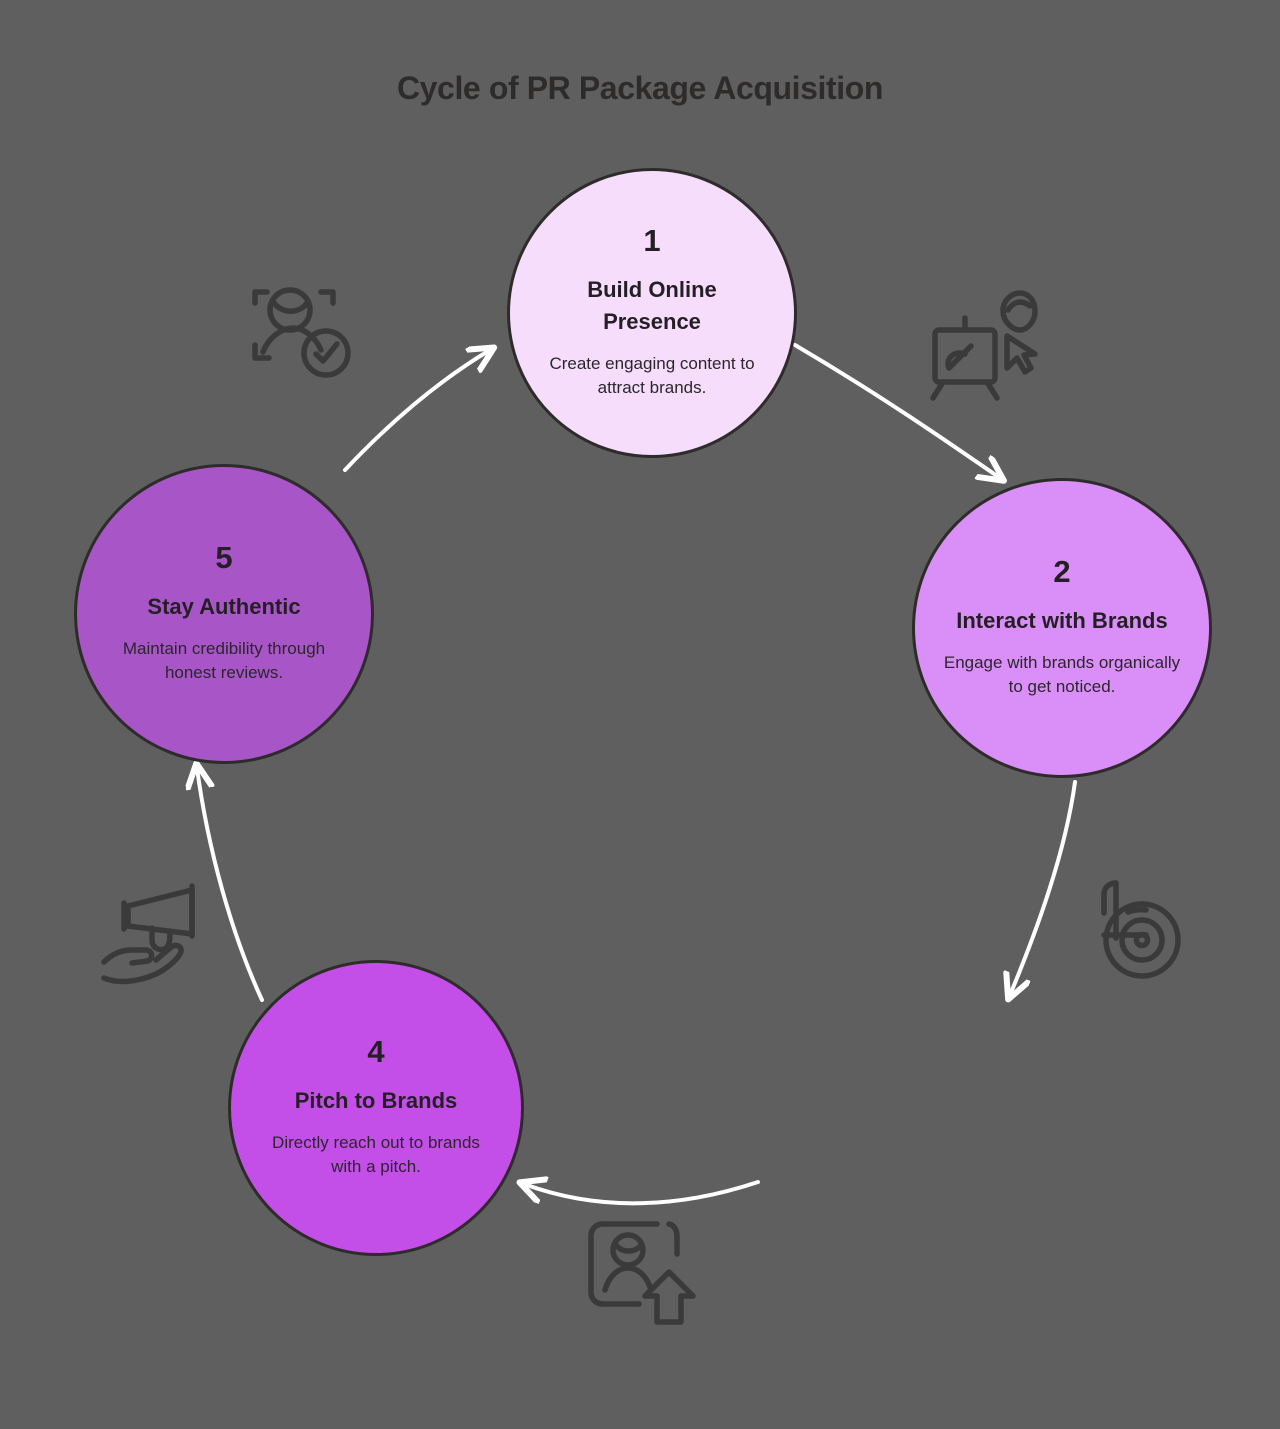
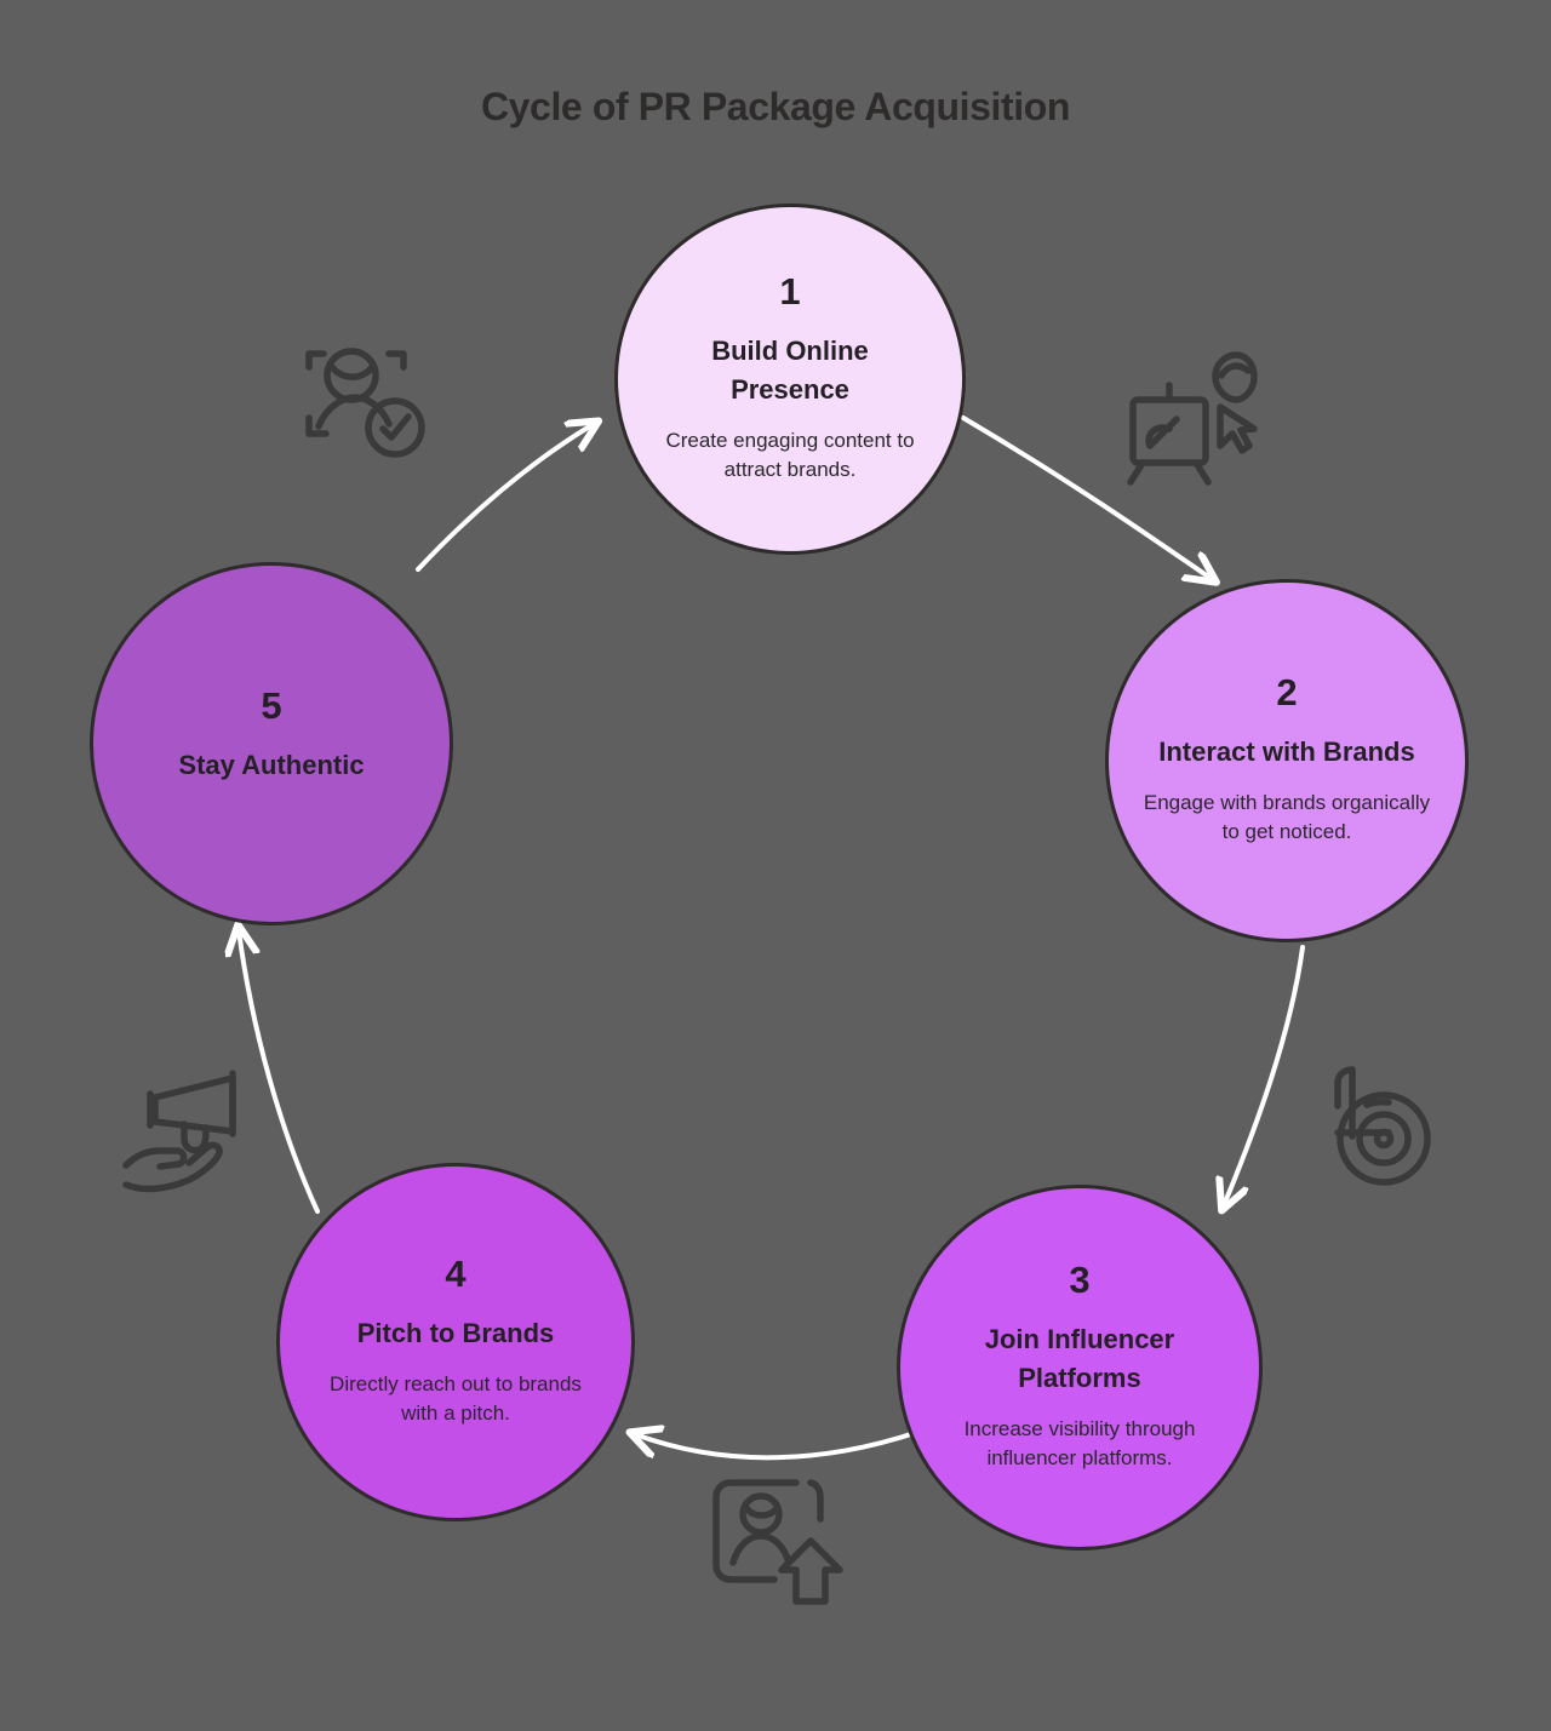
  Cycle of PR Package Acquisition
  1
  Build Online Presence
  Create engaging content to attract brands.
  2
  Interact with Brands
  Engage with brands organically to get noticed.
+ 3
+ Join Influencer Platforms
+ Increase visibility through influencer platforms.
  4
  Pitch to Brands
  Directly reach out to brands with a pitch.
  5
  Stay Authentic
- Maintain credibility through honest reviews.
